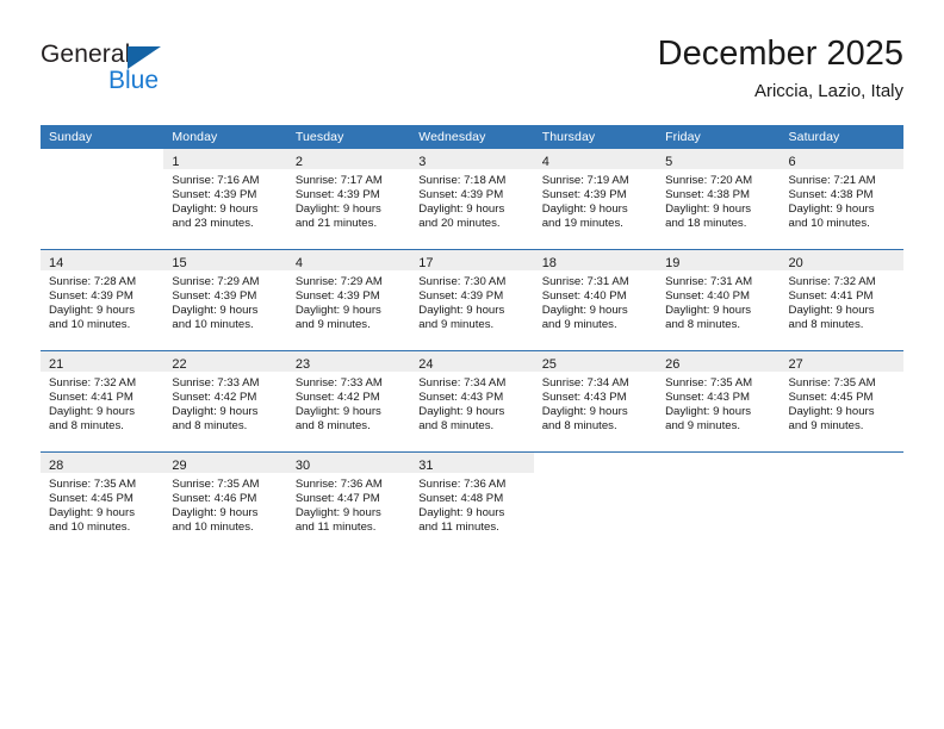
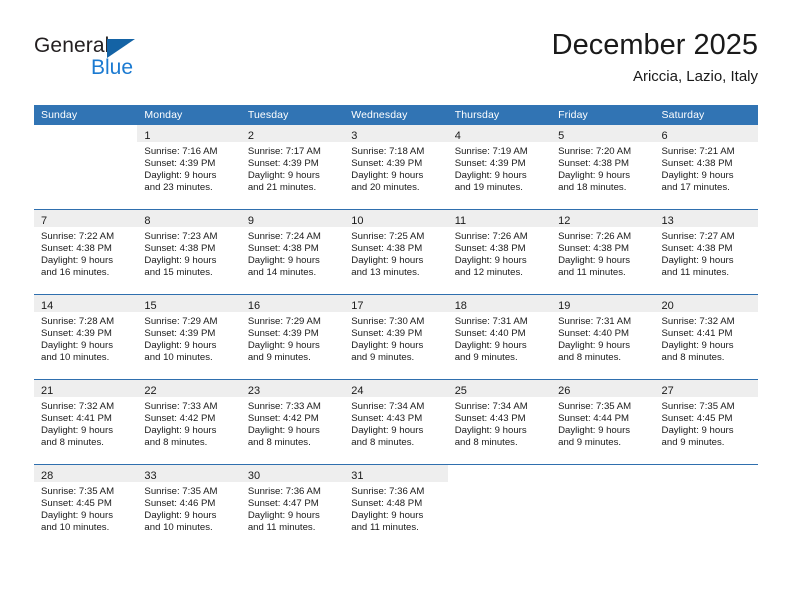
  General
  Blue
  December 2025
  Ariccia, Lazio, Italy
  Sunday	Monday	Tuesday	Wednesday	Thursday	Friday	Saturday
- 	1Sunrise: 7:16 AMSunset: 4:39 PMDaylight: 9 hoursand 23 minutes.	2Sunrise: 7:17 AMSunset: 4:39 PMDaylight: 9 hoursand 21 minutes.	3Sunrise: 7:18 AMSunset: 4:39 PMDaylight: 9 hoursand 20 minutes.	4Sunrise: 7:19 AMSunset: 4:39 PMDaylight: 9 hoursand 19 minutes.	5Sunrise: 7:20 AMSunset: 4:38 PMDaylight: 9 hoursand 18 minutes.	6Sunrise: 7:21 AMSunset: 4:38 PMDaylight: 9 hoursand 10 minutes.
+ 	1Sunrise: 7:16 AMSunset: 4:39 PMDaylight: 9 hoursand 23 minutes.	2Sunrise: 7:17 AMSunset: 4:39 PMDaylight: 9 hoursand 21 minutes.	3Sunrise: 7:18 AMSunset: 4:39 PMDaylight: 9 hoursand 20 minutes.	4Sunrise: 7:19 AMSunset: 4:39 PMDaylight: 9 hoursand 19 minutes.	5Sunrise: 7:20 AMSunset: 4:38 PMDaylight: 9 hoursand 18 minutes.	6Sunrise: 7:21 AMSunset: 4:38 PMDaylight: 9 hoursand 17 minutes.
+ 7Sunrise: 7:22 AMSunset: 4:38 PMDaylight: 9 hoursand 16 minutes.	8Sunrise: 7:23 AMSunset: 4:38 PMDaylight: 9 hoursand 15 minutes.	9Sunrise: 7:24 AMSunset: 4:38 PMDaylight: 9 hoursand 14 minutes.	10Sunrise: 7:25 AMSunset: 4:38 PMDaylight: 9 hoursand 13 minutes.	11Sunrise: 7:26 AMSunset: 4:38 PMDaylight: 9 hoursand 12 minutes.	12Sunrise: 7:26 AMSunset: 4:38 PMDaylight: 9 hoursand 11 minutes.	13Sunrise: 7:27 AMSunset: 4:38 PMDaylight: 9 hoursand 11 minutes.
- 14Sunrise: 7:28 AMSunset: 4:39 PMDaylight: 9 hoursand 10 minutes.	15Sunrise: 7:29 AMSunset: 4:39 PMDaylight: 9 hoursand 10 minutes.	4Sunrise: 7:29 AMSunset: 4:39 PMDaylight: 9 hoursand 9 minutes.	17Sunrise: 7:30 AMSunset: 4:39 PMDaylight: 9 hoursand 9 minutes.	18Sunrise: 7:31 AMSunset: 4:40 PMDaylight: 9 hoursand 9 minutes.	19Sunrise: 7:31 AMSunset: 4:40 PMDaylight: 9 hoursand 8 minutes.	20Sunrise: 7:32 AMSunset: 4:41 PMDaylight: 9 hoursand 8 minutes.
+ 14Sunrise: 7:28 AMSunset: 4:39 PMDaylight: 9 hoursand 10 minutes.	15Sunrise: 7:29 AMSunset: 4:39 PMDaylight: 9 hoursand 10 minutes.	16Sunrise: 7:29 AMSunset: 4:39 PMDaylight: 9 hoursand 9 minutes.	17Sunrise: 7:30 AMSunset: 4:39 PMDaylight: 9 hoursand 9 minutes.	18Sunrise: 7:31 AMSunset: 4:40 PMDaylight: 9 hoursand 9 minutes.	19Sunrise: 7:31 AMSunset: 4:40 PMDaylight: 9 hoursand 8 minutes.	20Sunrise: 7:32 AMSunset: 4:41 PMDaylight: 9 hoursand 8 minutes.
- 21Sunrise: 7:32 AMSunset: 4:41 PMDaylight: 9 hoursand 8 minutes.	22Sunrise: 7:33 AMSunset: 4:42 PMDaylight: 9 hoursand 8 minutes.	23Sunrise: 7:33 AMSunset: 4:42 PMDaylight: 9 hoursand 8 minutes.	24Sunrise: 7:34 AMSunset: 4:43 PMDaylight: 9 hoursand 8 minutes.	25Sunrise: 7:34 AMSunset: 4:43 PMDaylight: 9 hoursand 8 minutes.	26Sunrise: 7:35 AMSunset: 4:43 PMDaylight: 9 hoursand 9 minutes.	27Sunrise: 7:35 AMSunset: 4:45 PMDaylight: 9 hoursand 9 minutes.
+ 21Sunrise: 7:32 AMSunset: 4:41 PMDaylight: 9 hoursand 8 minutes.	22Sunrise: 7:33 AMSunset: 4:42 PMDaylight: 9 hoursand 8 minutes.	23Sunrise: 7:33 AMSunset: 4:42 PMDaylight: 9 hoursand 8 minutes.	24Sunrise: 7:34 AMSunset: 4:43 PMDaylight: 9 hoursand 8 minutes.	25Sunrise: 7:34 AMSunset: 4:43 PMDaylight: 9 hoursand 8 minutes.	26Sunrise: 7:35 AMSunset: 4:44 PMDaylight: 9 hoursand 9 minutes.	27Sunrise: 7:35 AMSunset: 4:45 PMDaylight: 9 hoursand 9 minutes.
- 28Sunrise: 7:35 AMSunset: 4:45 PMDaylight: 9 hoursand 10 minutes.	29Sunrise: 7:35 AMSunset: 4:46 PMDaylight: 9 hoursand 10 minutes.	30Sunrise: 7:36 AMSunset: 4:47 PMDaylight: 9 hoursand 11 minutes.	31Sunrise: 7:36 AMSunset: 4:48 PMDaylight: 9 hoursand 11 minutes.
+ 28Sunrise: 7:35 AMSunset: 4:45 PMDaylight: 9 hoursand 10 minutes.	33Sunrise: 7:35 AMSunset: 4:46 PMDaylight: 9 hoursand 10 minutes.	30Sunrise: 7:36 AMSunset: 4:47 PMDaylight: 9 hoursand 11 minutes.	31Sunrise: 7:36 AMSunset: 4:48 PMDaylight: 9 hoursand 11 minutes.
